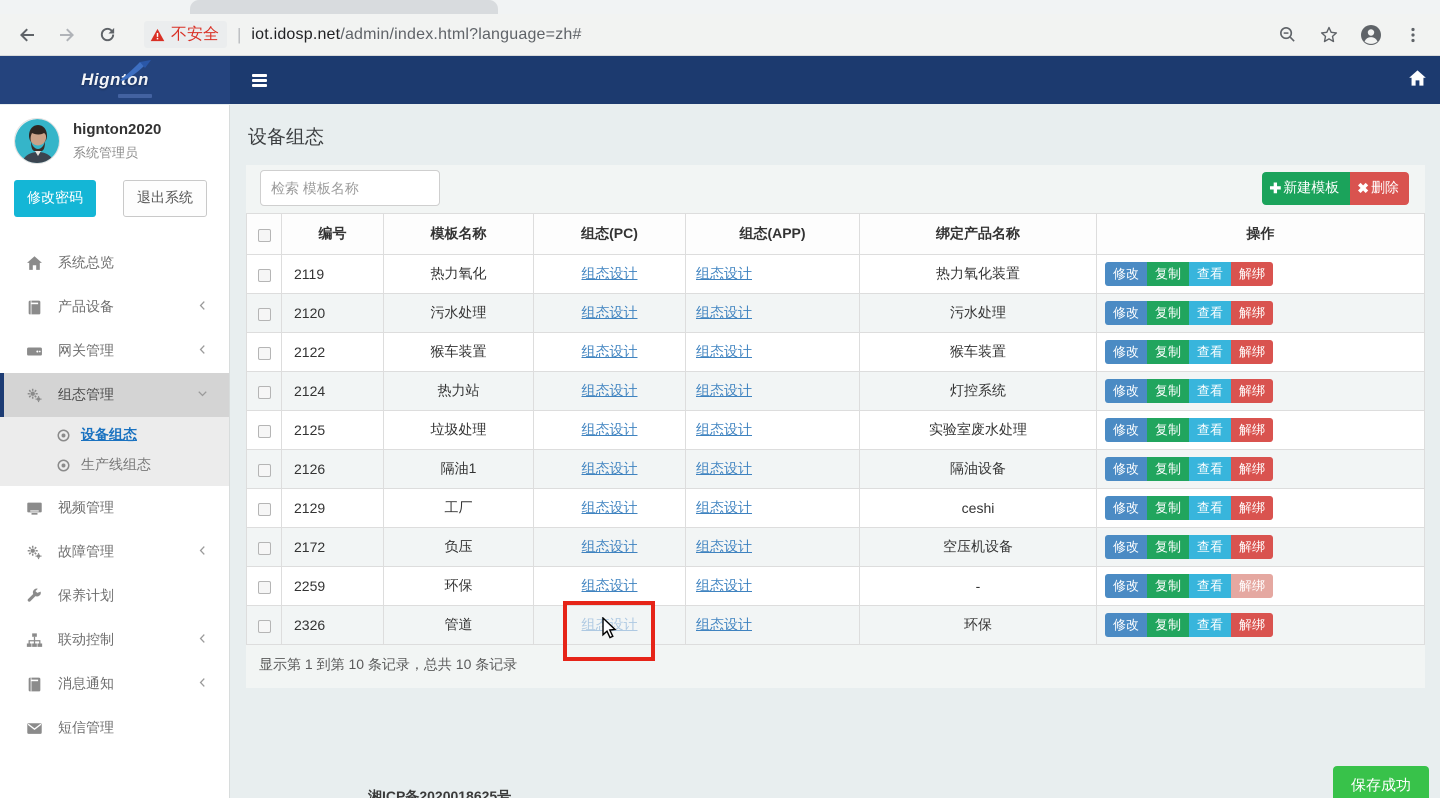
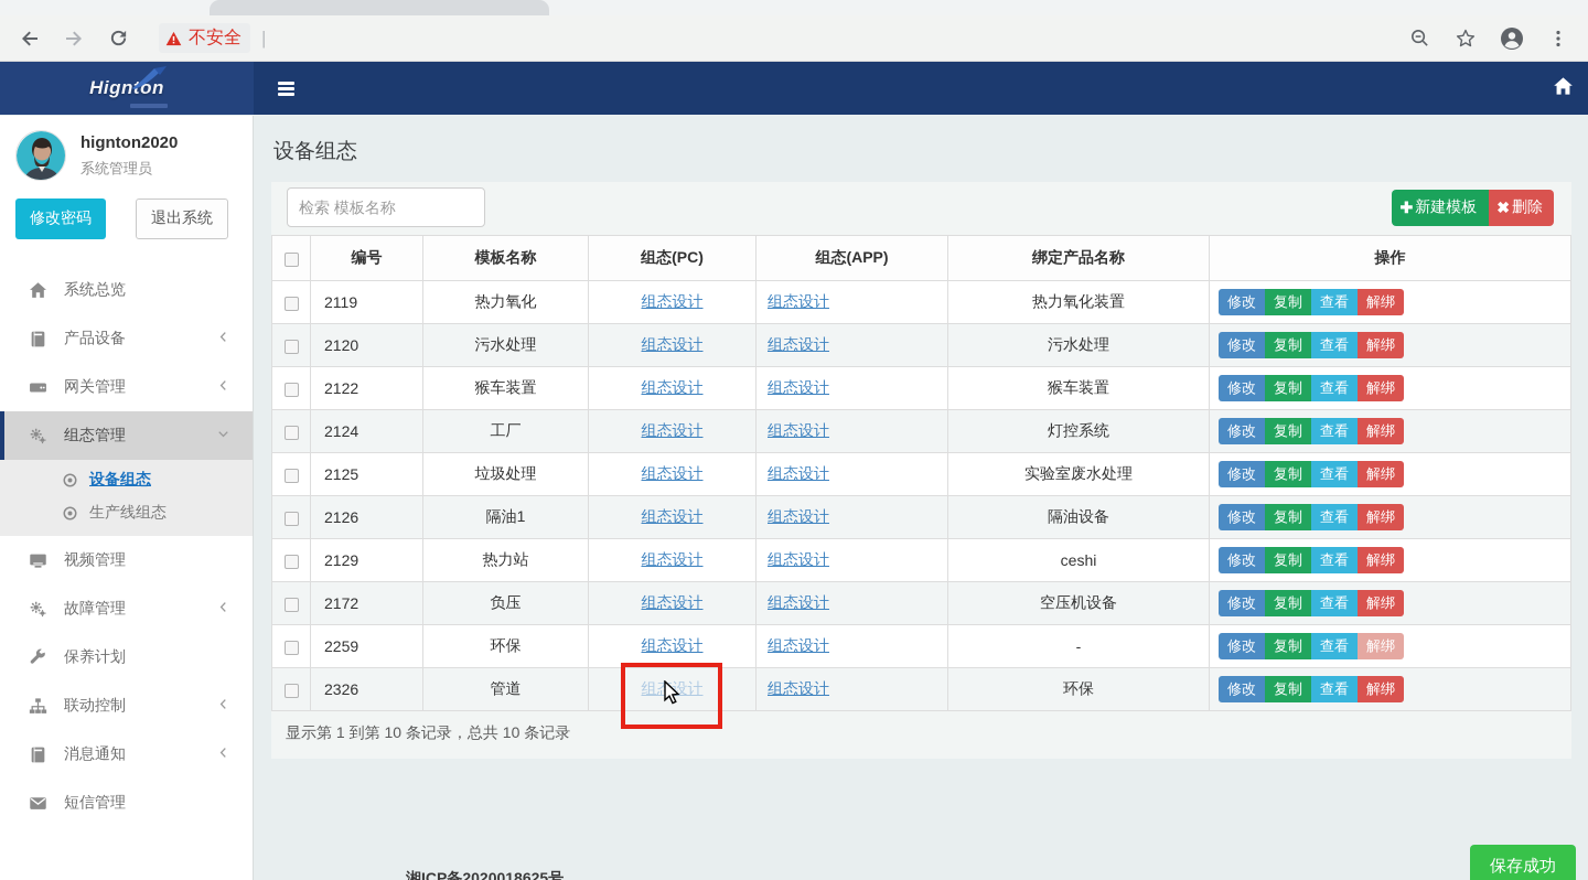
  不安全
  |
- iot.idosp.net/admin/index.html?language=zh#
  Hignon
  hignton2020
  系统管理员
  修改密码
  退出系统
  系统总览
  产品设备
  网关管理
  组态管理
  设备组态
  生产线组态
  视频管理
  故障管理
  保养计划
  联动控制
  消息通知
  短信管理
  设备组态
  检索 模板名称
  ✚
  新建模板
  ✖
  删除
  	编号	模板名称	组态(PC)	组态(APP)	绑定产品名称	操作
  	2119	热力氧化	组态设计	组态设计	热力氧化装置	修改 复制 查看 解绑
  	2120	污水处理	组态设计	组态设计	污水处理	修改 复制 查看 解绑
  	2122	猴车装置	组态设计	组态设计	猴车装置	修改 复制 查看 解绑
- 	2124	热力站	组态设计	组态设计	灯控系统	修改 复制 查看 解绑
+ 	2124	工厂	组态设计	组态设计	灯控系统	修改 复制 查看 解绑
  	2125	垃圾处理	组态设计	组态设计	实验室废水处理	修改 复制 查看 解绑
  	2126	隔油1	组态设计	组态设计	隔油设备	修改 复制 查看 解绑
- 	2129	工厂	组态设计	组态设计	ceshi	修改 复制 查看 解绑
+ 	2129	热力站	组态设计	组态设计	ceshi	修改 复制 查看 解绑
  	2172	负压	组态设计	组态设计	空压机设备	修改 复制 查看 解绑
  	2259	环保	组态设计	组态设计	-	修改 复制 查看 解绑
  	2326	管道	组设计	组态设计	环保	修改 复制 查看 解绑
  显示第 1 到第 10 条记录，总共 10 条记录
  保存成功
  湘ICP备2020018625号
